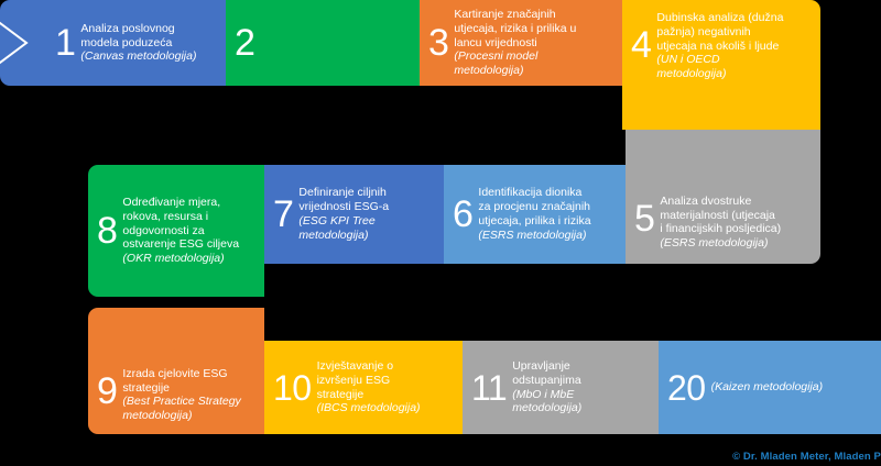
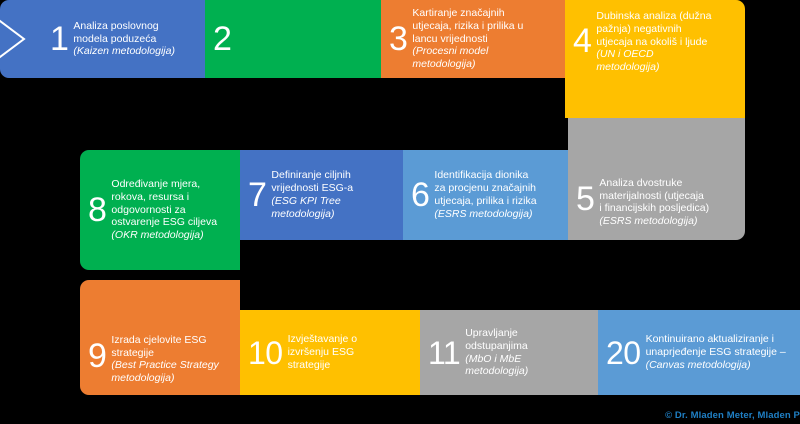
  1
  Analiza poslovnog
  modela poduzeća
- (Canvas metodologija)
+ (Kaizen metodologija)
  2
  3
  Kartiranje značajnih
  utjecaja, rizika i prilika u
  lancu vrijednosti
  (Procesni model
  metodologija)
  4
  Dubinska analiza (dužna
  pažnja) negativnih
  utjecaja na okoliš i ljude
  (UN i OECD
  metodologija)
  8
  Određivanje mjera,
  rokova, resursa i
  odgovornosti za
  ostvarenje ESG ciljeva
  (OKR metodologija)
  7
  Definiranje ciljnih
  vrijednosti ESG-a
  (ESG KPI Tree
  metodologija)
  6
  Identifikacija dionika
  za procjenu značajnih
  utjecaja, prilika i rizika
  (ESRS metodologija)
  5
  Analiza dvostruke
  materijalnosti (utjecaja
  i financijskih posljedica)
  (ESRS metodologija)
  9
  Izrada cjelovite ESG
  strategije
  (Best Practice Strategy
  metodologija)
  10
  Izvještavanje o
  izvršenju ESG
  strategije
- (IBCS metodologija)
  11
  Upravljanje
  odstupanjima
  (MbO i MbE
  metodologija)
  20
+ Kontinuirano aktualiziranje i
+ unaprjeđenje ESG strategije –
- (Kaizen metodologija)
+ (Canvas metodologija)
  © Dr. Mladen Meter, Mladen P
